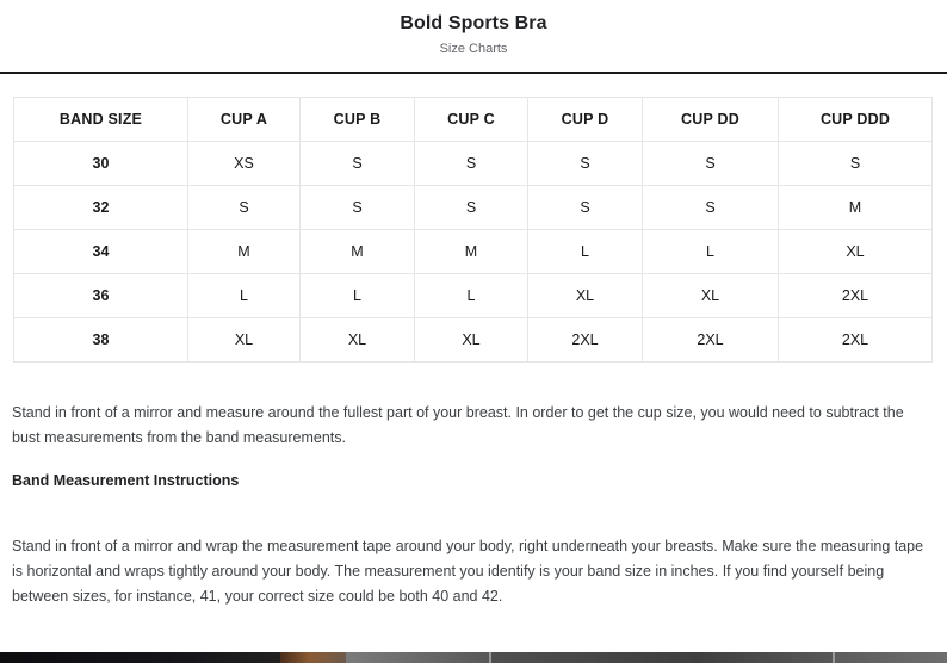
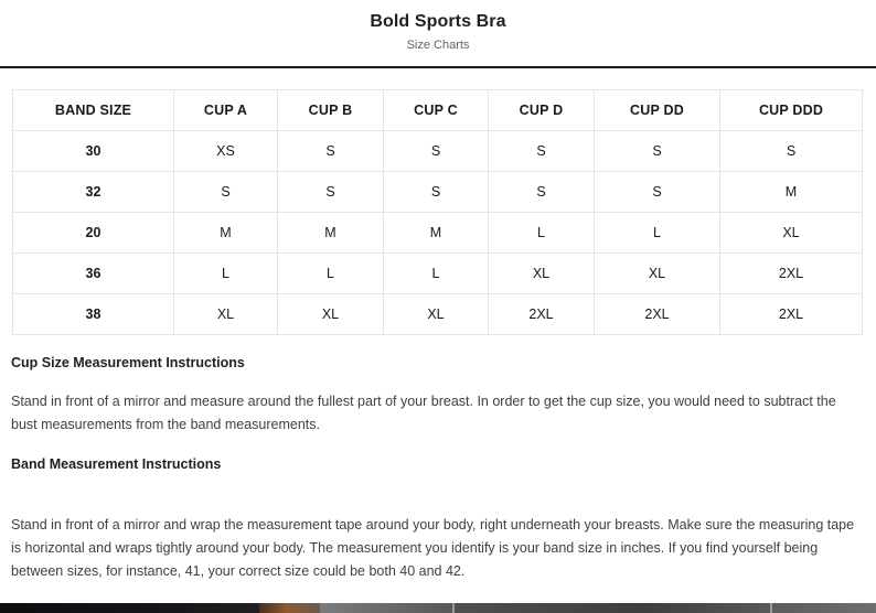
  Bold Sports Bra
  Size Charts
  BAND SIZE	CUP A	CUP B	CUP C	CUP D	CUP DD	CUP DDD
  30	XS	S	S	S	S	S
  32	S	S	S	S	S	M
- 34	M	M	M	L	L	XL
+ 20	M	M	M	L	L	XL
  36	L	L	L	XL	XL	2XL
  38	XL	XL	XL	2XL	2XL	2XL
+ Cup Size Measurement Instructions
  Stand in front of a mirror and measure around the fullest part of your breast. In order to get the cup size, you would need to subtract the bust measurements from the band measurements.
  Band Measurement Instructions
  Stand in front of a mirror and wrap the measurement tape around your body, right underneath your breasts. Make sure the measuring tape is horizontal and wraps tightly around your body. The measurement you identify is your band size in inches. If you find yourself being between sizes, for instance, 41, your correct size could be both 40 and 42.
